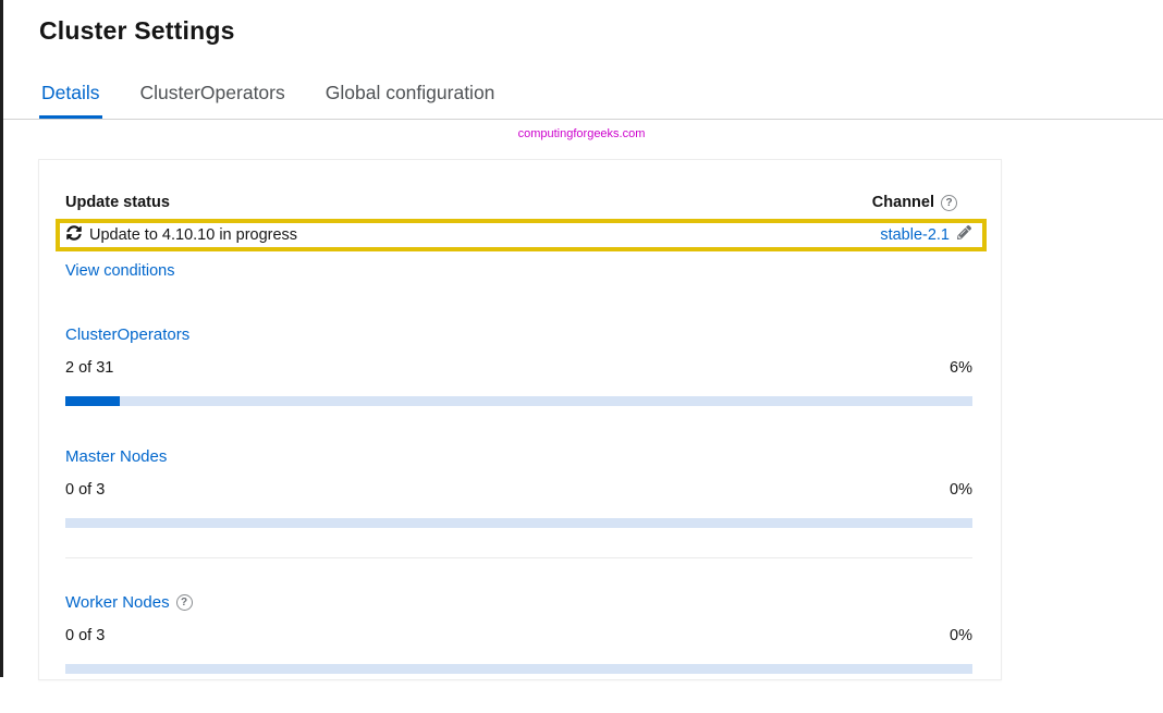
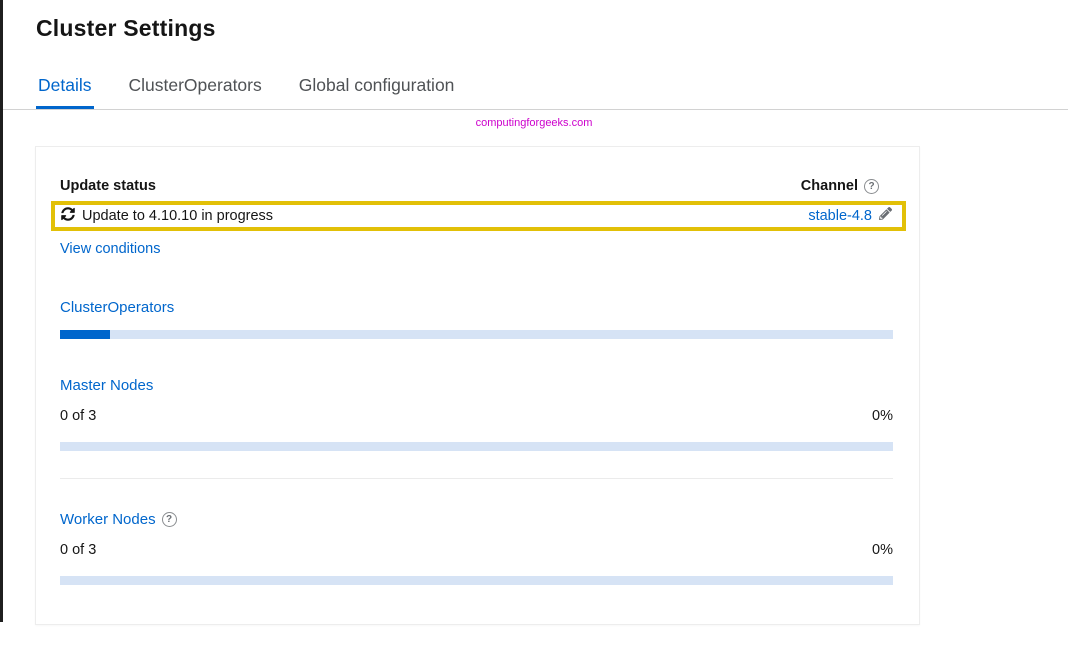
  Cluster Settings
  Details
  ClusterOperators
  Global configuration
  computingforgeeks.com
  Update status
  Channel
  ?
  Update to 4.10.10 in progress
- stable-2.1
+ stable-4.8
  View conditions
  ClusterOperators
- 2 of 31
- 6%
  Master Nodes
  0 of 3
  0%
  Worker Nodes
  ?
  0 of 3
  0%
